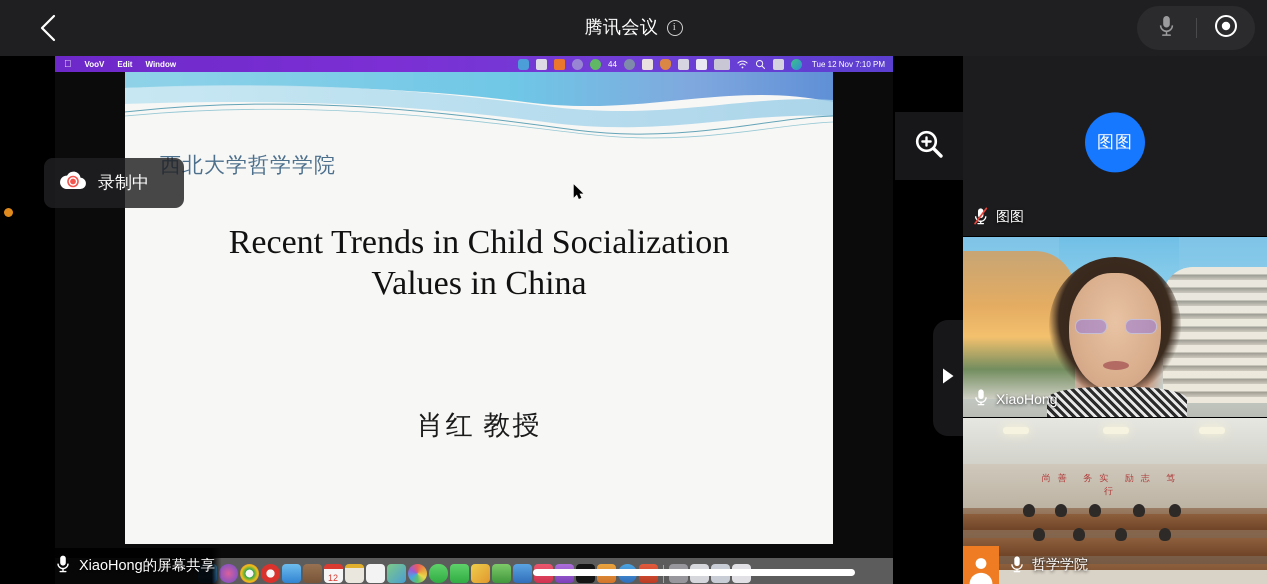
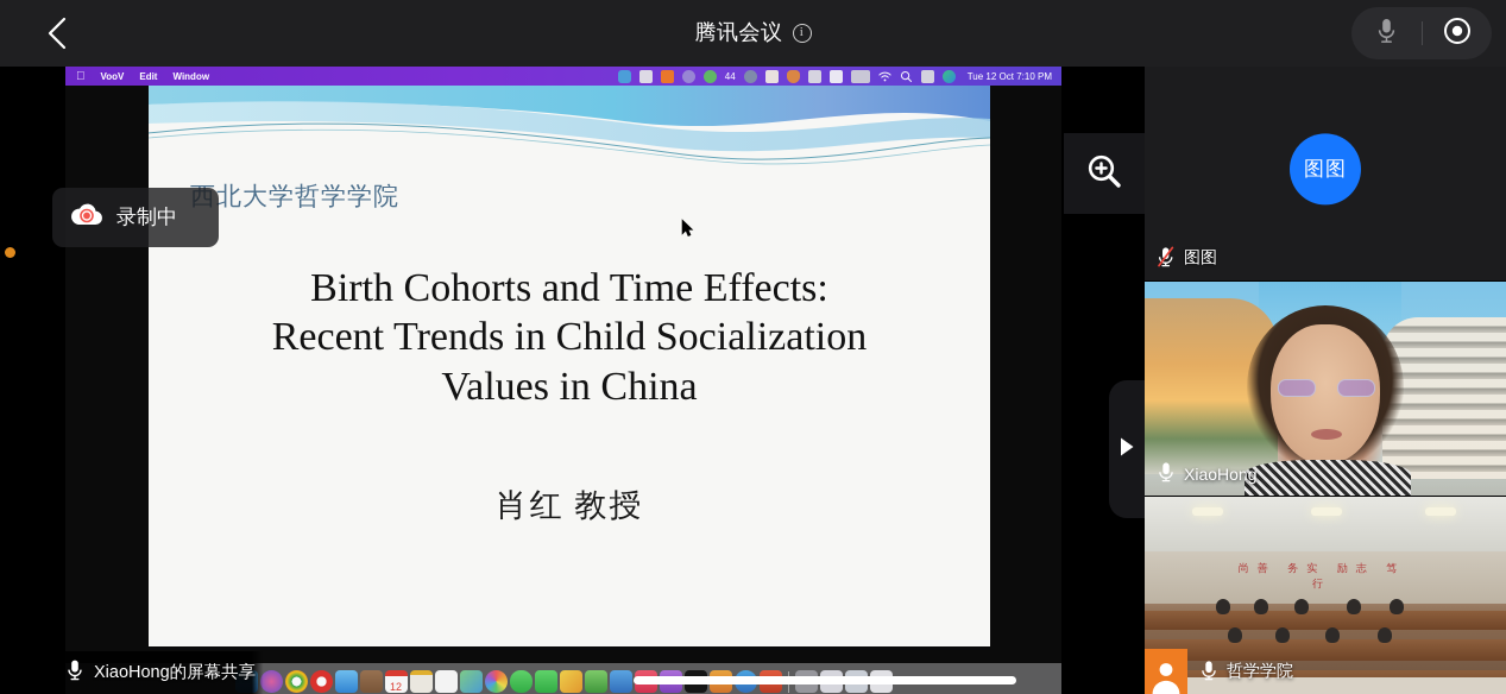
  腾讯会议
  i
  
  VooV
  Edit
  Window
  44
- Tue 12 Nov 7:10 PM
+ Tue 12 Oct 7:10 PM
  西北大学哲学学院
+ Birth Cohorts and Time Effects:
  Recent Trends in Child Socialization
  Values in China
  肖红 教授
  录制中
  XiaoHong的屏幕共享
  图图
  图图
  XiaoHong
  尚善 务实 励志 笃行
  哲学学院
